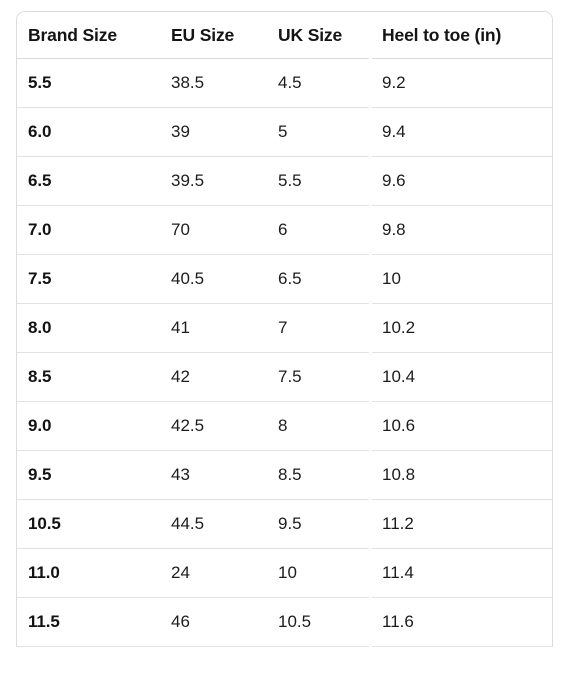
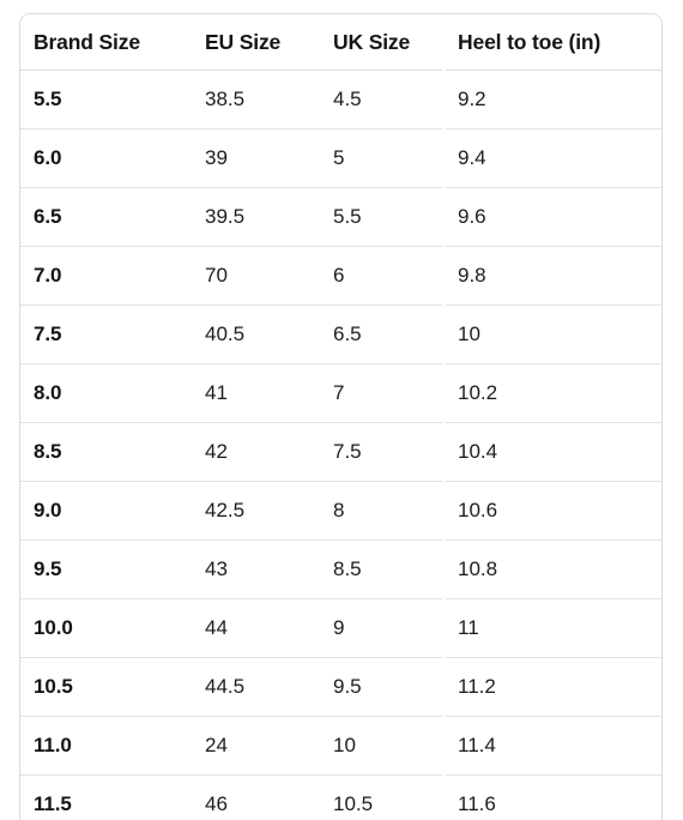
  Brand Size	EU Size	UK Size	Heel to toe (in)
  5.5	38.5	4.5	9.2
  6.0	39	5	9.4
  6.5	39.5	5.5	9.6
  7.0	70	6	9.8
  7.5	40.5	6.5	10
  8.0	41	7	10.2
  8.5	42	7.5	10.4
  9.0	42.5	8	10.6
  9.5	43	8.5	10.8
+ 10.0	44	9	11
  10.5	44.5	9.5	11.2
  11.0	24	10	11.4
  11.5	46	10.5	11.6
